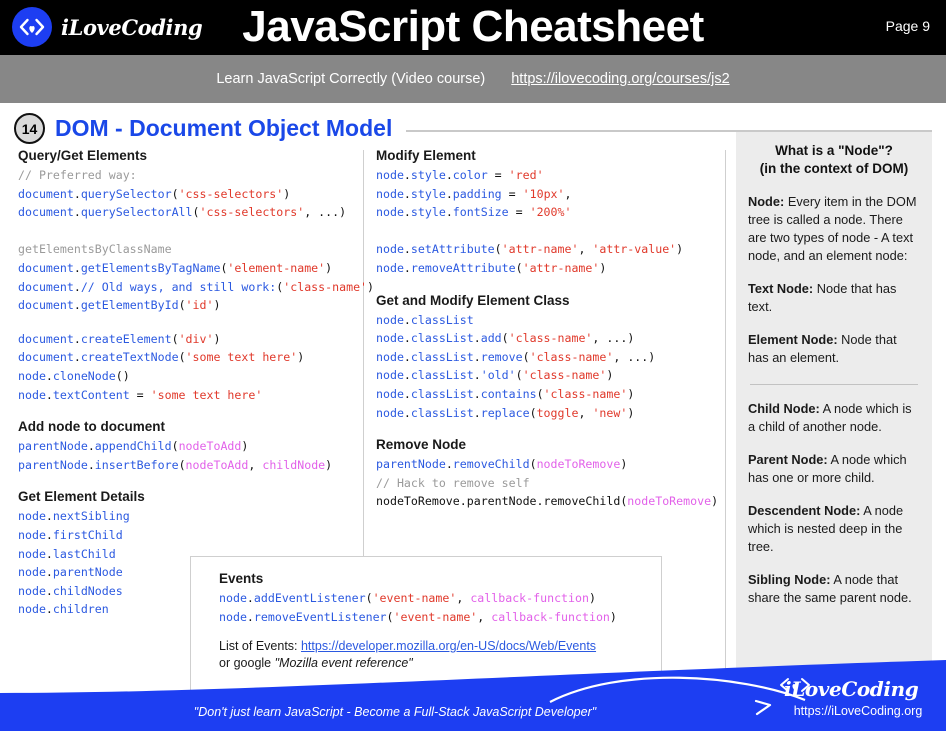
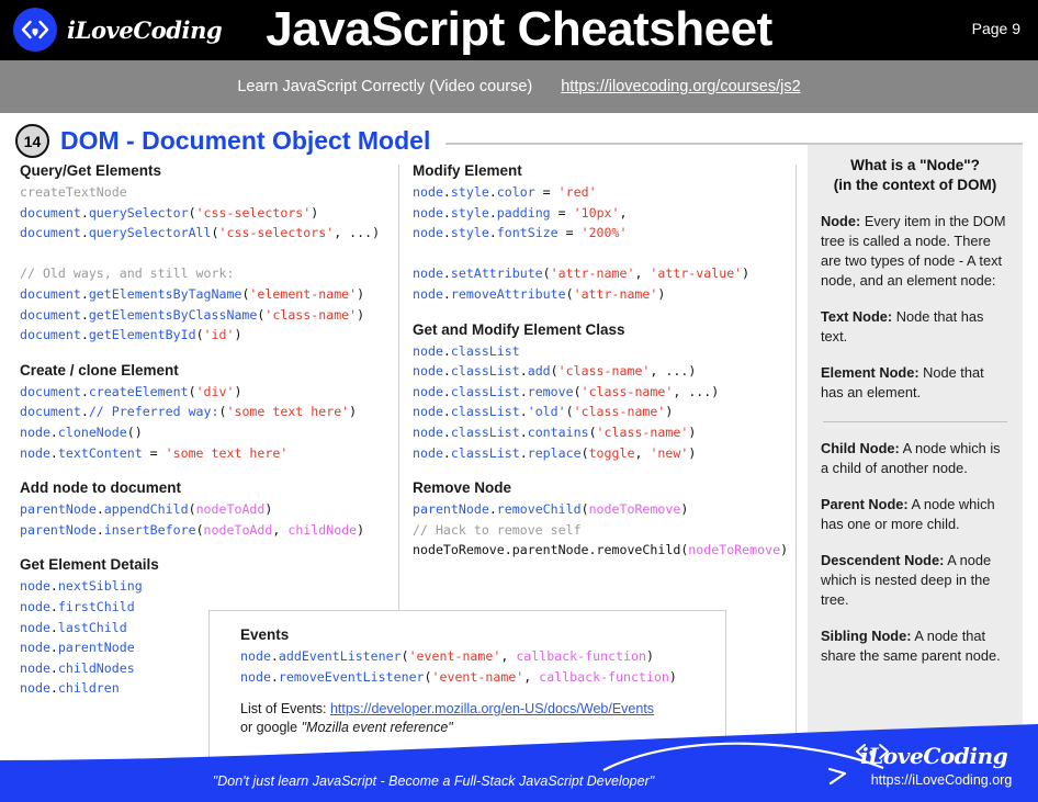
  iLoveCoding
  JavaScript Cheatsheet
  Page 9
  Learn JavaScript Correctly (Video course)
  https://ilovecoding.org/courses/js2
  14
  DOM - Document Object Model
  Query/Get Elements
- // Preferred way:
+ createTextNode
  document.querySelector('css-selectors')
  document.querySelectorAll('css-selectors', ...)
- getElementsByClassName
+ // Old ways, and still work:
  document.getElementsByTagName('element-name')
- document.// Old ways, and still work:('class-name')
+ document.getElementsByClassName('class-name')
  document.getElementById('id')
+ Create / clone Element
  document.createElement('div')
- document.createTextNode('some text here')
+ document.// Preferred way:('some text here')
  node.cloneNode()
  node.textContent = 'some text here'
  Add node to document
  parentNode.appendChild(nodeToAdd)
  parentNode.insertBefore(nodeToAdd, childNode)
  Get Element Details
  node.nextSibling
  node.firstChild
  node.lastChild
  node.parentNode
  node.childNodes
  node.children
  Modify Element
  node.style.color = 'red'
  node.style.padding = '10px',
  node.style.fontSize = '200%'
  node.setAttribute('attr-name', 'attr-value')
  node.removeAttribute('attr-name')
  Get and Modify Element Class
  node.classList
  node.classList.add('class-name', ...)
  node.classList.remove('class-name', ...)
  node.classList.'old'('class-name')
  node.classList.contains('class-name')
  node.classList.replace(toggle, 'new')
  Remove Node
  parentNode.removeChild(nodeToRemove)
  // Hack to remove self
  nodeToRemove.parentNode.removeChild(nodeToRemove)
  Events
  node.addEventListener('event-name', callback-function)
  node.removeEventListener('event-name', callback-function)
  List of Events: https://developer.mozilla.org/en-US/docs/Web/Events
  or google "Mozilla event reference"
  What is a "Node"?
  (in the context of DOM)
  Node: Every item in the DOM tree is called a node. There are two types of node - A text node, and an element node:
  Text Node: Node that has text.
  Element Node: Node that has an element.
  Child Node: A node which is a child of another node.
  Parent Node: A node which has one or more child.
  Descendent Node: A node which is nested deep in the tree.
  Sibling Node: A node that share the same parent node.
  "Don't just learn JavaScript - Become a Full-Stack JavaScript Developer"
  iLoveCoding
  https://iLoveCoding.org
